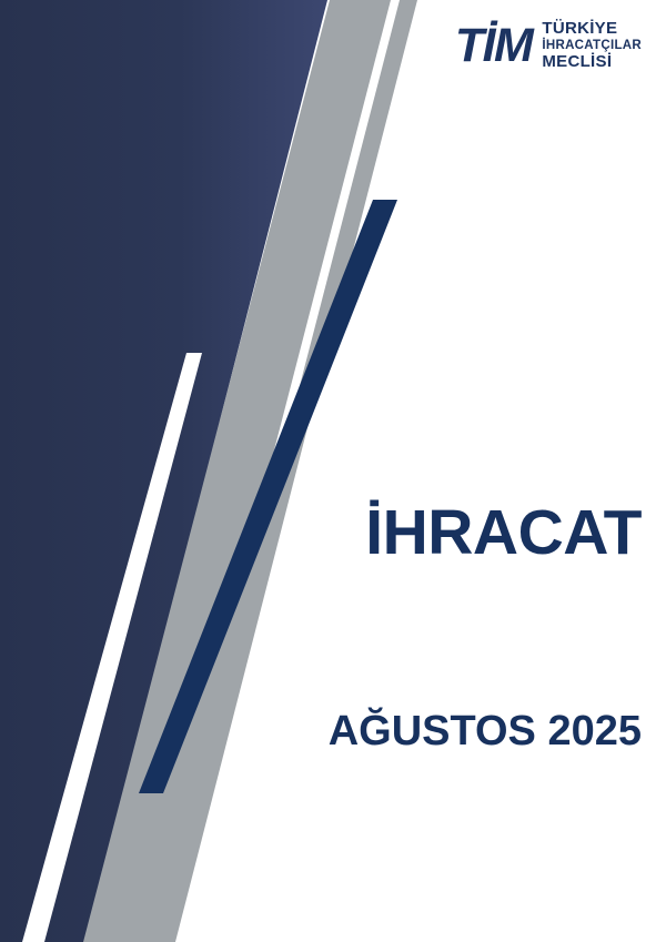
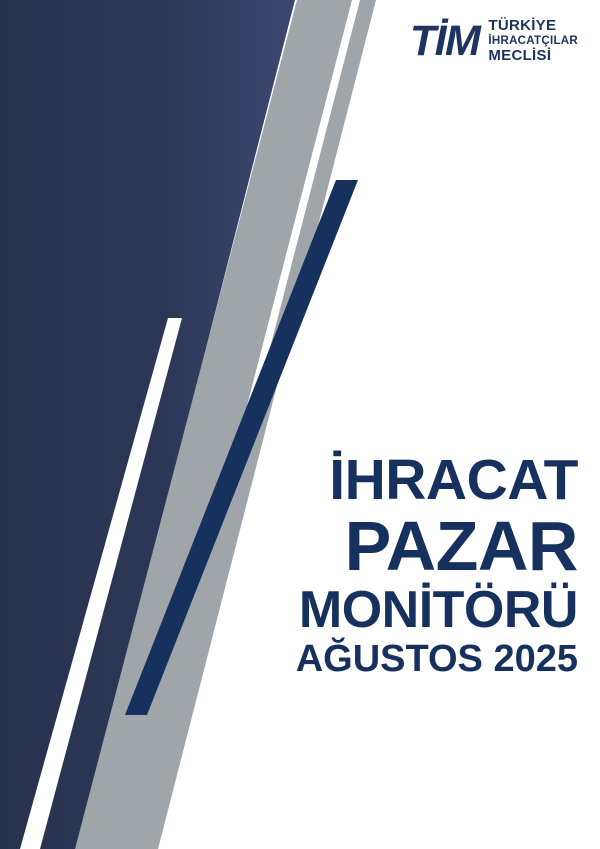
  TİM
  TÜRKİYE
  İHRACATÇILAR
  MECLİSİ
  İHRACAT
+ PAZAR
+ MONİTÖRÜ
  AĞUSTOS 2025
